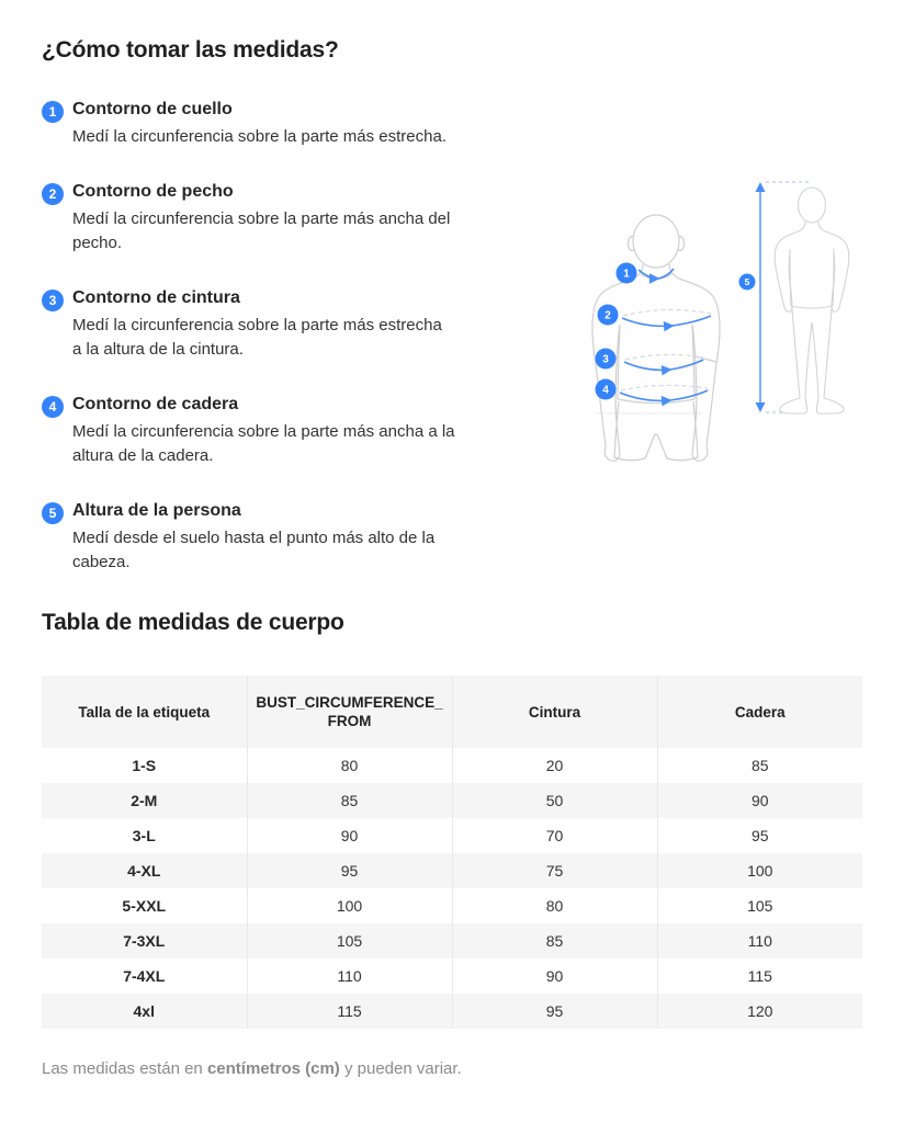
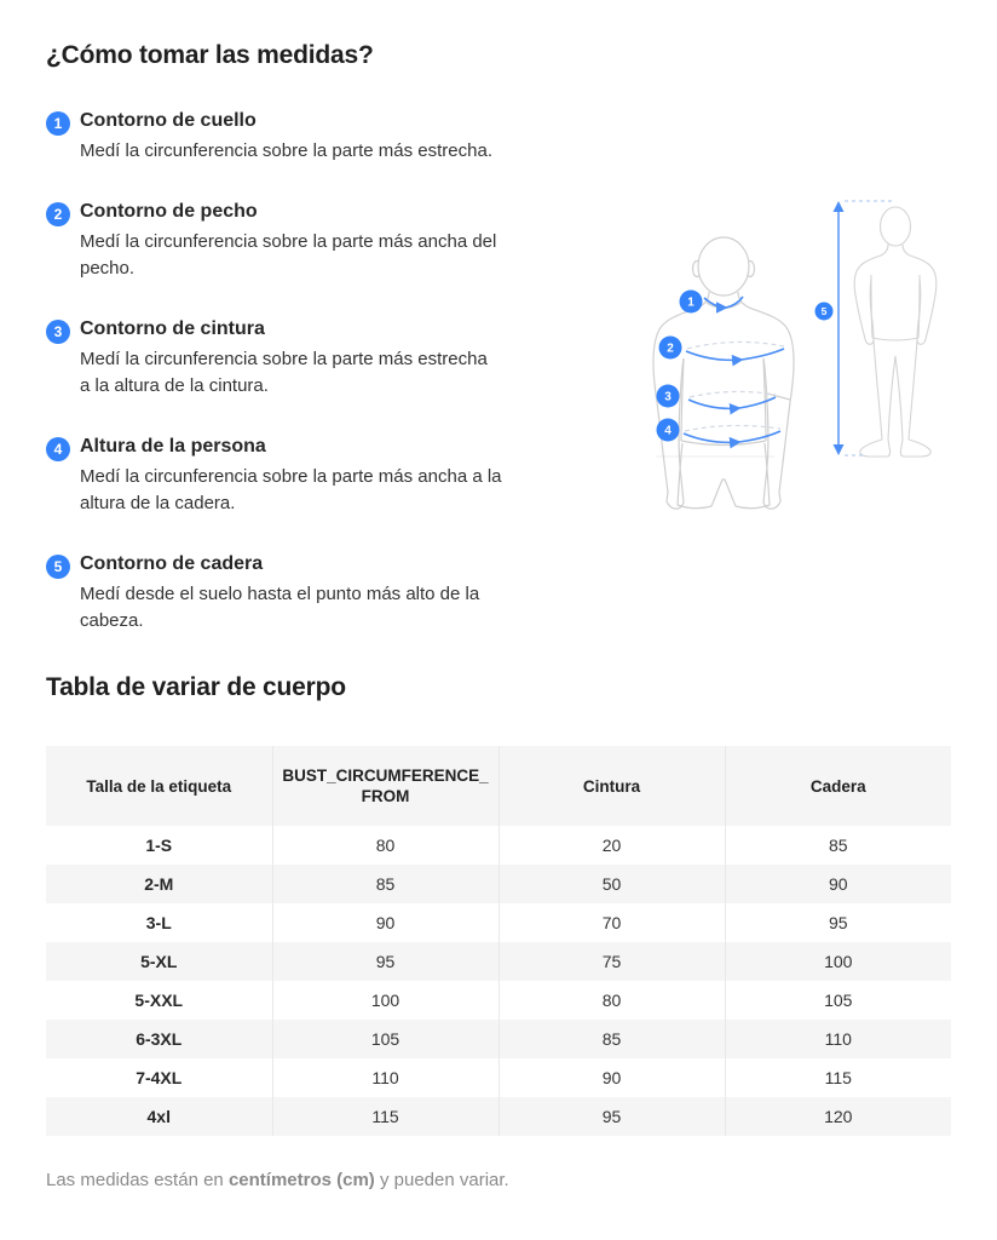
  ¿Cómo tomar las medidas?
  1
  Contorno de cuello
  Medí la circunferencia sobre la parte más estrecha.
  2
  Contorno de pecho
  Medí la circunferencia sobre la parte más ancha del
  pecho.
  3
  Contorno de cintura
  Medí la circunferencia sobre la parte más estrecha
  a la altura de la cintura.
  4
- Contorno de cadera
+ Altura de la persona
  Medí la circunferencia sobre la parte más ancha a la
  altura de la cadera.
  5
- Altura de la persona
+ Contorno de cadera
  Medí desde el suelo hasta el punto más alto de la
  cabeza.
  1
  2
  3
  4
  5
- Tabla de medidas de cuerpo
+ Tabla de variar de cuerpo
  Talla de la etiqueta	BUST_CIRCUMFERENCE_ FROM	Cintura	Cadera
  1-S	80	20	85
  2-M	85	50	90
  3-L	90	70	95
- 4-XL	95	75	100
+ 5-XL	95	75	100
  5-XXL	100	80	105
- 7-3XL	105	85	110
+ 6-3XL	105	85	110
  7-4XL	110	90	115
  4xl	115	95	120
  Las medidas están en centímetros (cm) y pueden variar.
